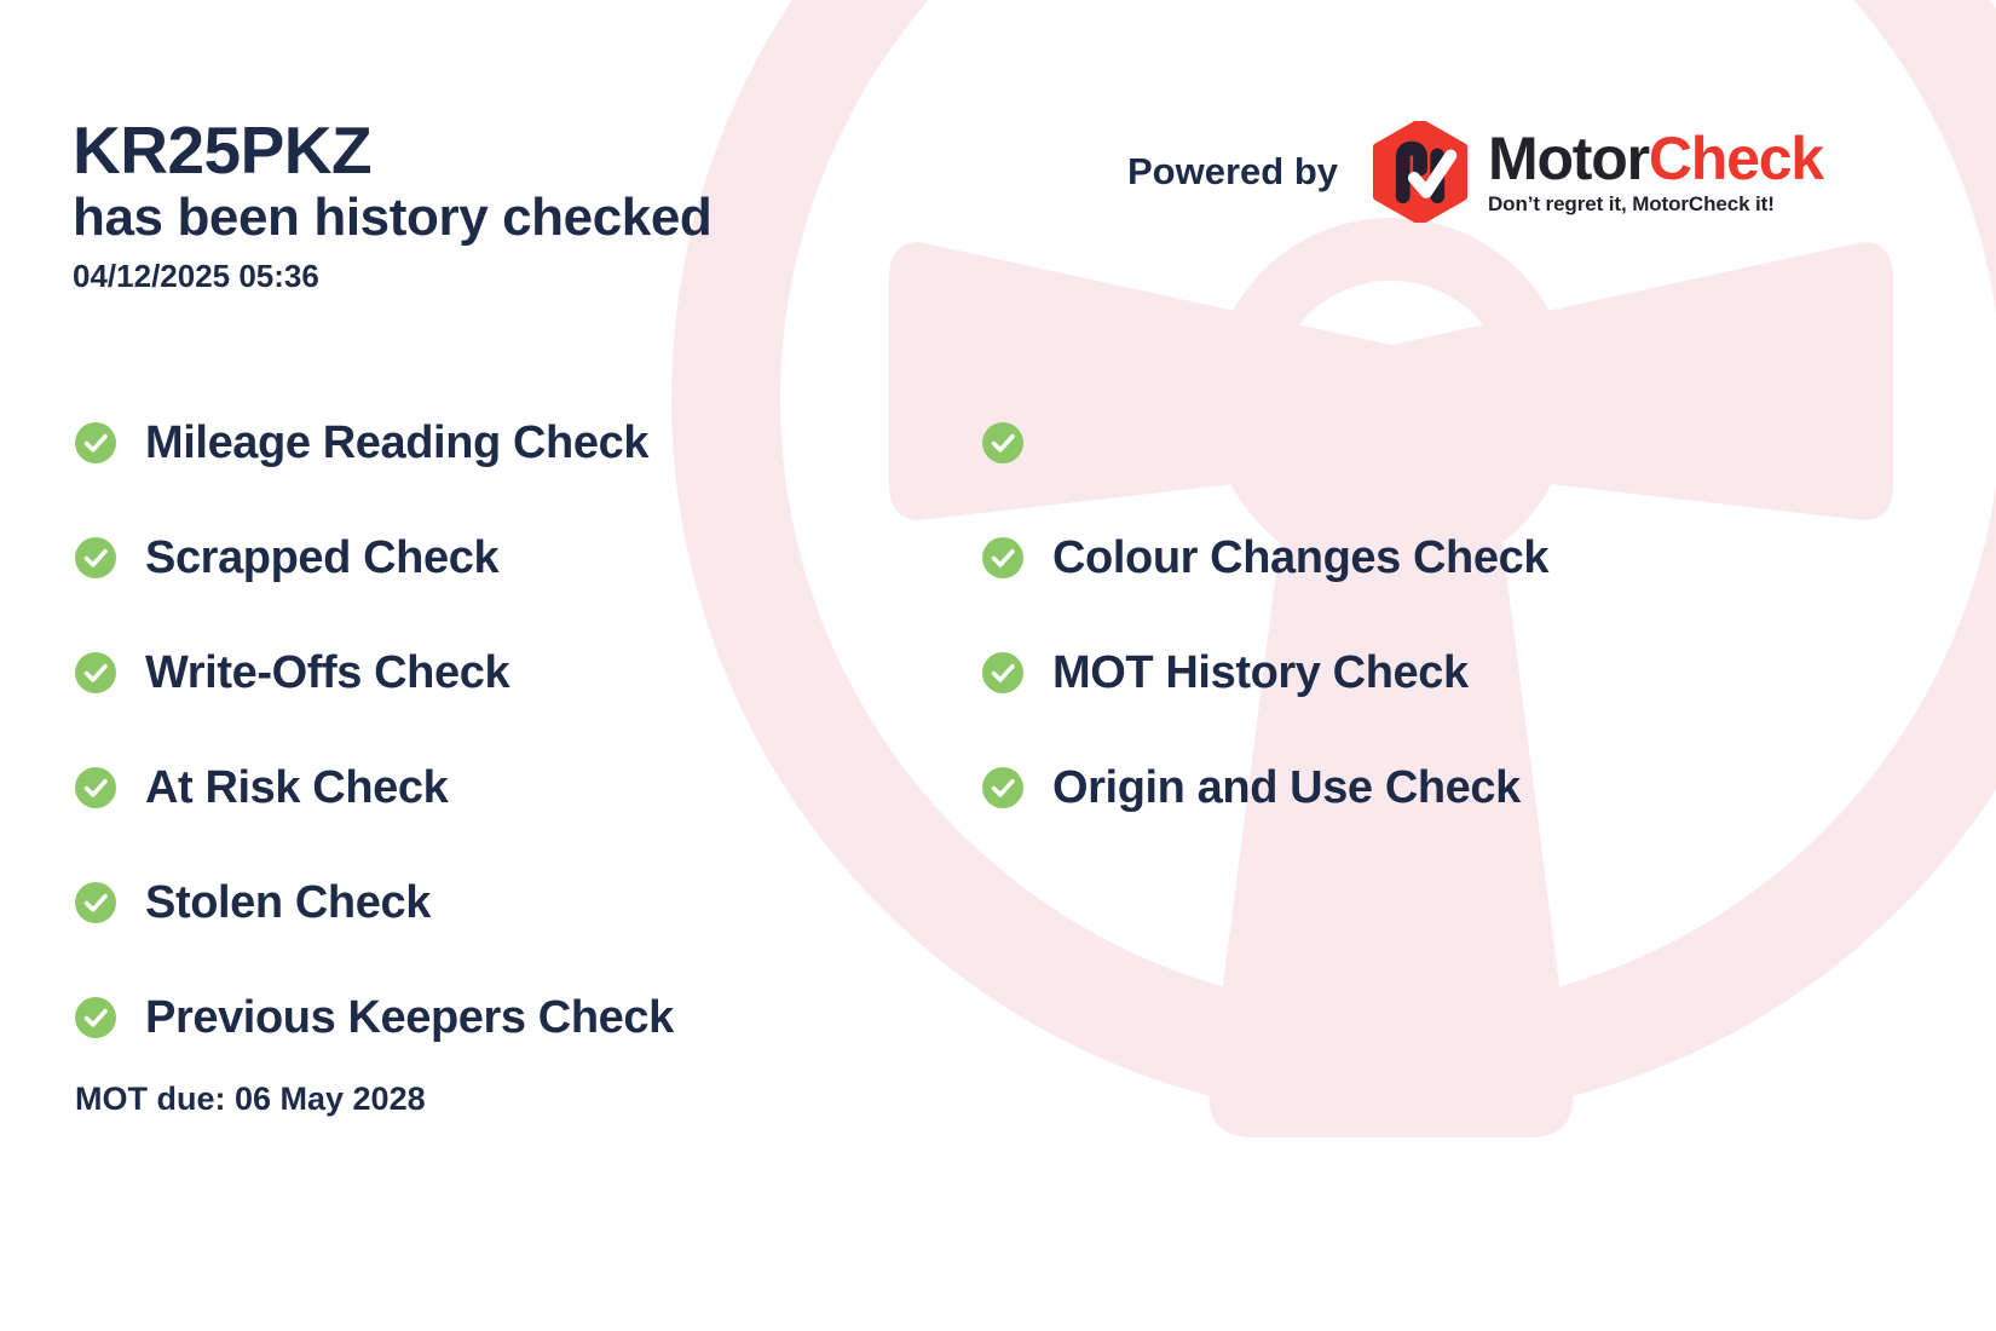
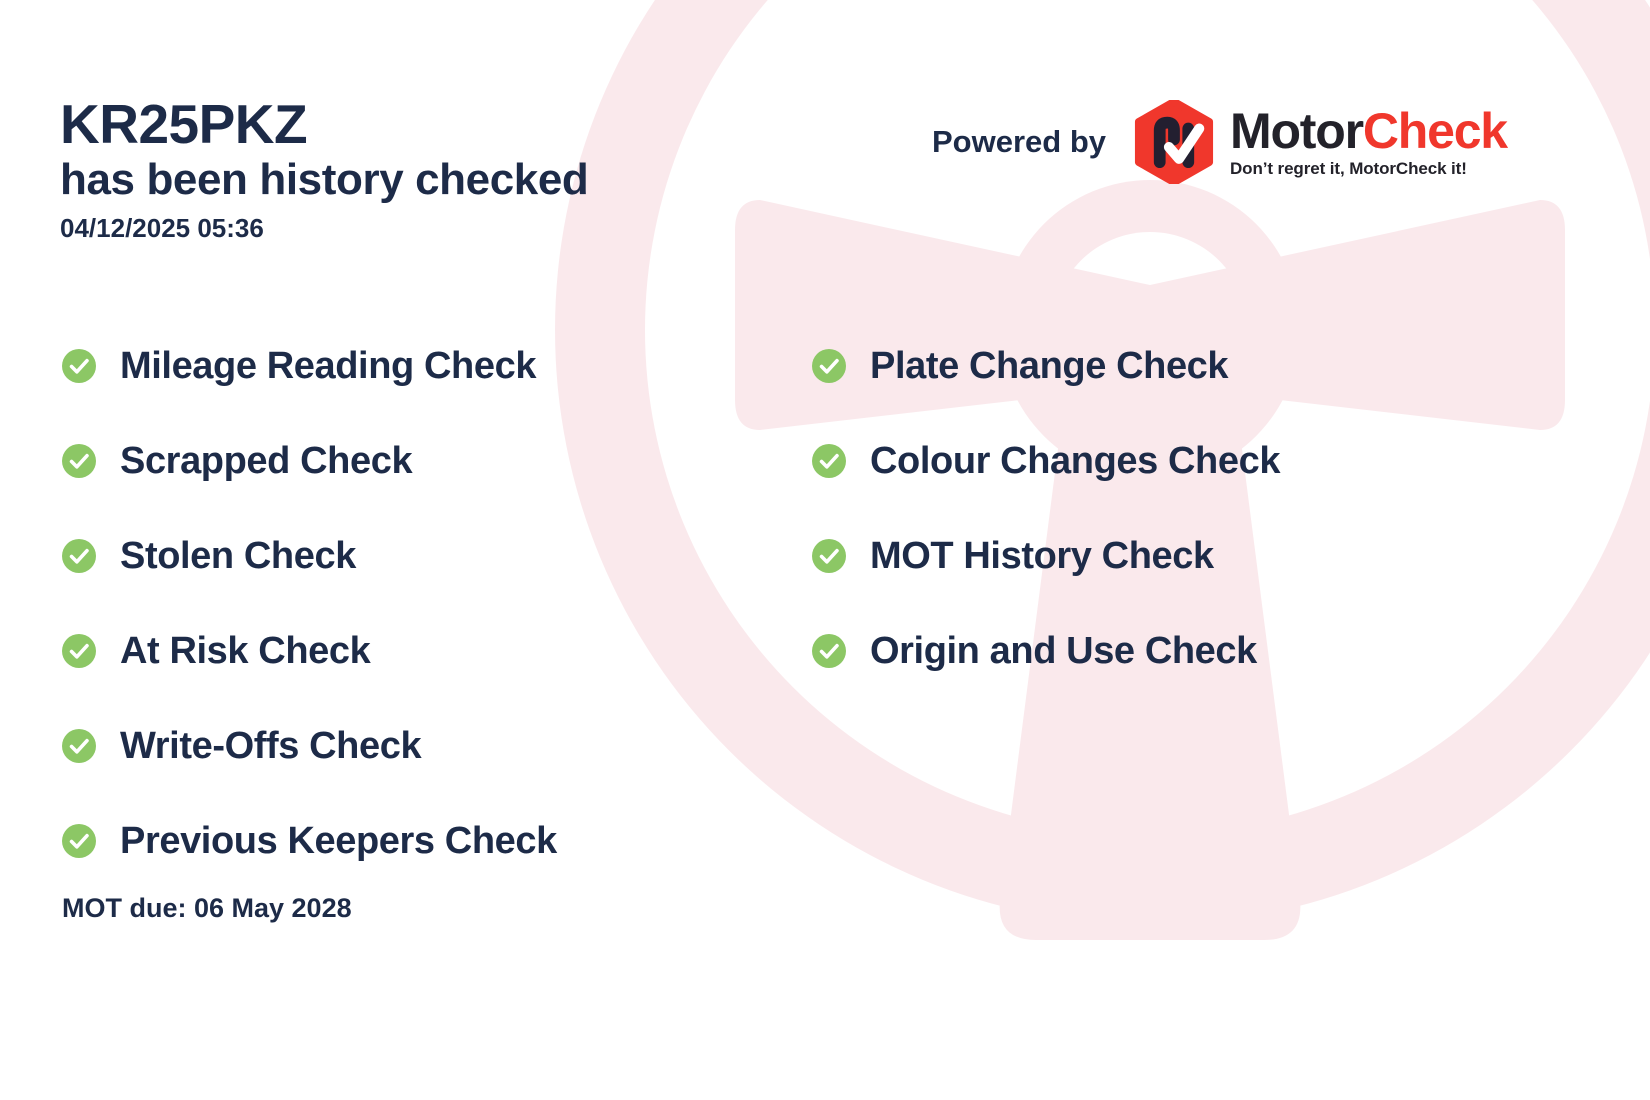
  KR25PKZ
  has been history checked
  04/12/2025 05:36
  Powered by
  MotorCheck
  Don’t regret it, MotorCheck it!
  Mileage Reading Check
  Scrapped Check
- Write-Offs Check
+ Stolen Check
  At Risk Check
- Stolen Check
+ Write-Offs Check
  Previous Keepers Check
+ Plate Change Check
  Colour Changes Check
  MOT History Check
  Origin and Use Check
  MOT due: 06 May 2028
